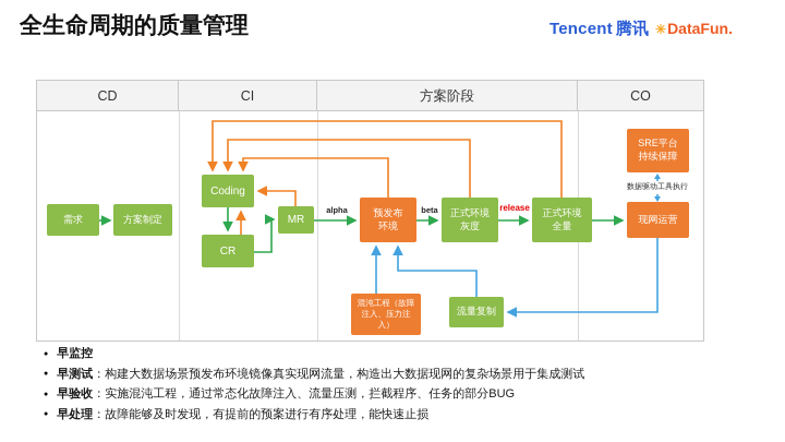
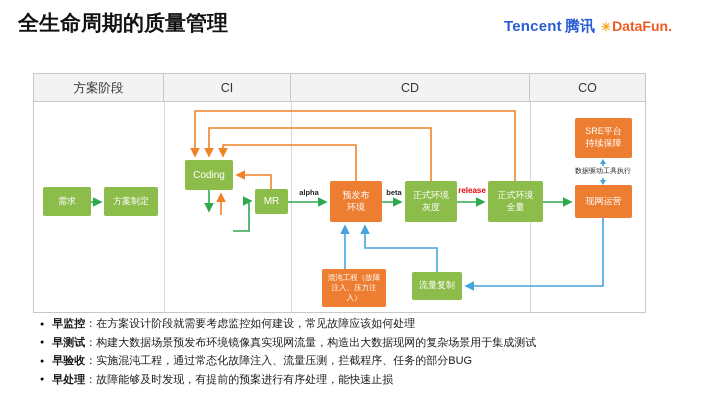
  全生命周期的质量管理
  Tencent 腾讯
  ✳DataFun.
- CD
+ 方案阶段
  CI
- 方案阶段
+ CD
  CO
  需求
  方案制定
  Coding
- CR
  MR
  预发布
  环境
  正式环境
  灰度
  正式环境
  全量
  现网运营
  SRE平台
  持续保障
  混沌工程（故障
  注入、压力注
  入）
  流量复制
  alpha
  beta
  release
  早监控
+ ：在方案设计阶段就需要考虑监控如何建设，常见故障应该如何处理
  早测试
  ：构建大数据场景预发布环境镜像真实现网流量，构造出大数据现网的复杂场景用于集成测试
  早验收
  ：实施混沌工程，通过常态化故障注入、流量压测，拦截程序、任务的部分BUG
  早处理
  ：故障能够及时发现，有提前的预案进行有序处理，能快速止损
